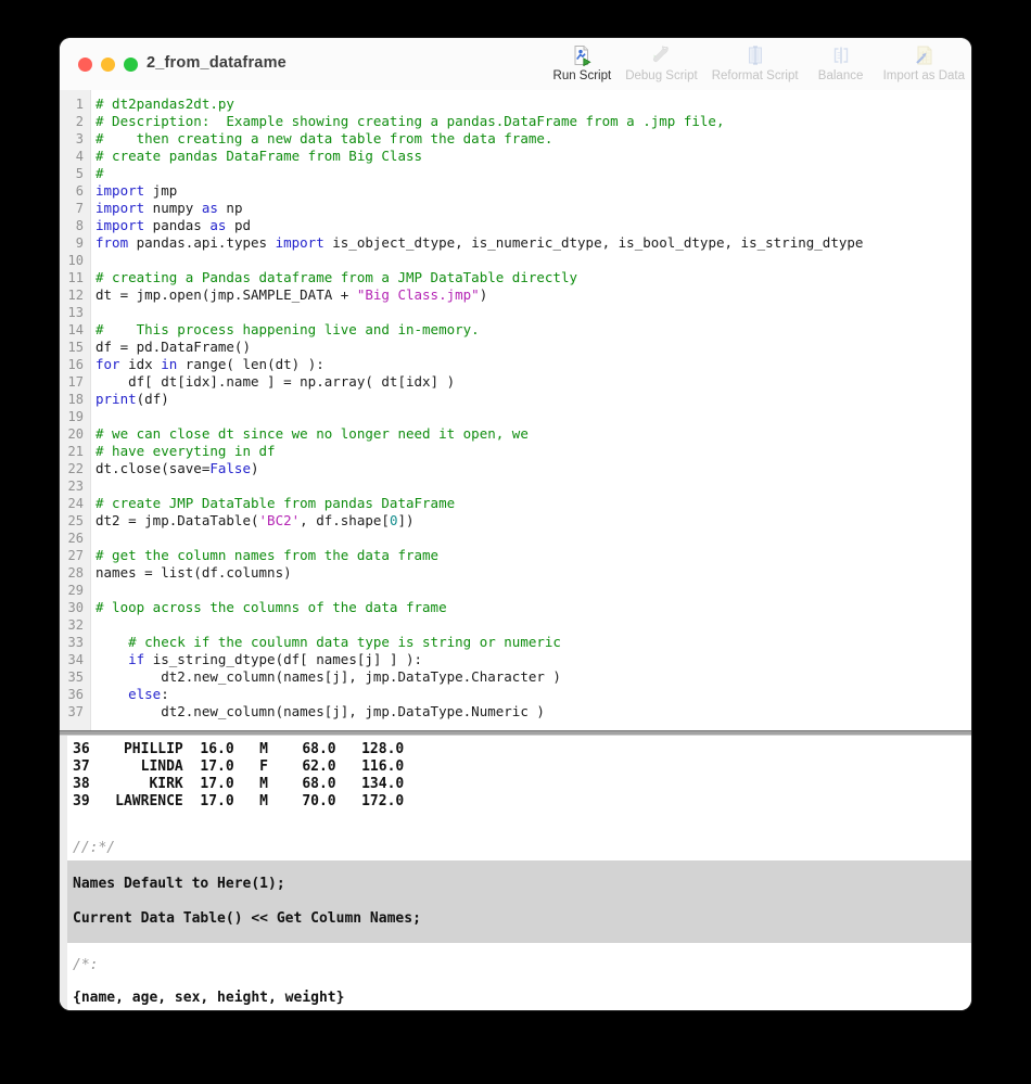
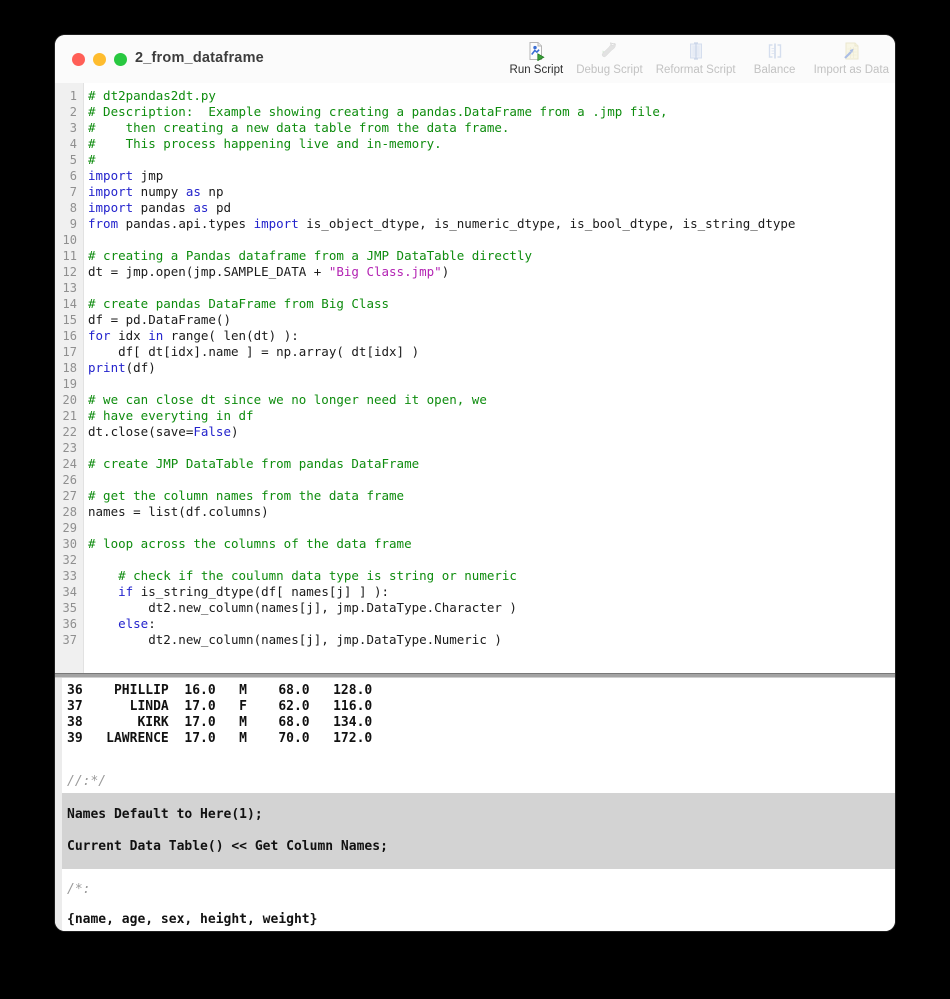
  2_from_dataframe
  Run Script
  Debug Script
  Reformat Script
  Balance
  Import as Data
  1
  # dt2pandas2dt.py
  2
  # Description: Example showing creating a pandas.DataFrame from a .jmp file,
  3
  # then creating a new data table from the data frame.
  4
- # create pandas DataFrame from Big Class
+ # This process happening live and in-memory.
  5
  #
  6
  import jmp
  7
  import numpy as np
  8
  import pandas as pd
  9
  from pandas.api.types import is_object_dtype, is_numeric_dtype, is_bool_dtype, is_string_dtype
  10
  11
  # creating a Pandas dataframe from a JMP DataTable directly
  12
  dt = jmp.open(jmp.SAMPLE_DATA + "Big Class.jmp")
  13
  14
- # This process happening live and in-memory.
+ # create pandas DataFrame from Big Class
  15
  df = pd.DataFrame()
  16
  for idx in range( len(dt) ):
  17
  df[ dt[idx].name ] = np.array( dt[idx] )
  18
  print(df)
  19
  20
  # we can close dt since we no longer need it open, we
  21
  # have everyting in df
  22
  dt.close(save=False)
  23
  24
  # create JMP DataTable from pandas DataFrame
- 25
- dt2 = jmp.DataTable('BC2', df.shape[0])
  26
  27
  # get the column names from the data frame
  28
  names = list(df.columns)
  29
  30
  # loop across the columns of the data frame
  32
  33
  # check if the coulumn data type is string or numeric
  34
  if is_string_dtype(df[ names[j] ] ):
  35
  dt2.new_column(names[j], jmp.DataType.Character )
  36
  else:
  37
  dt2.new_column(names[j], jmp.DataType.Numeric )
  36 PHILLIP 16.0 M 68.0 128.0
  37 LINDA 17.0 F 62.0 116.0
  38 KIRK 17.0 M 68.0 134.0
  39 LAWRENCE 17.0 M 70.0 172.0
  //:*/
  Names Default to Here(1);
  Current Data Table() << Get Column Names;
  /*:
  {name, age, sex, height, weight}
